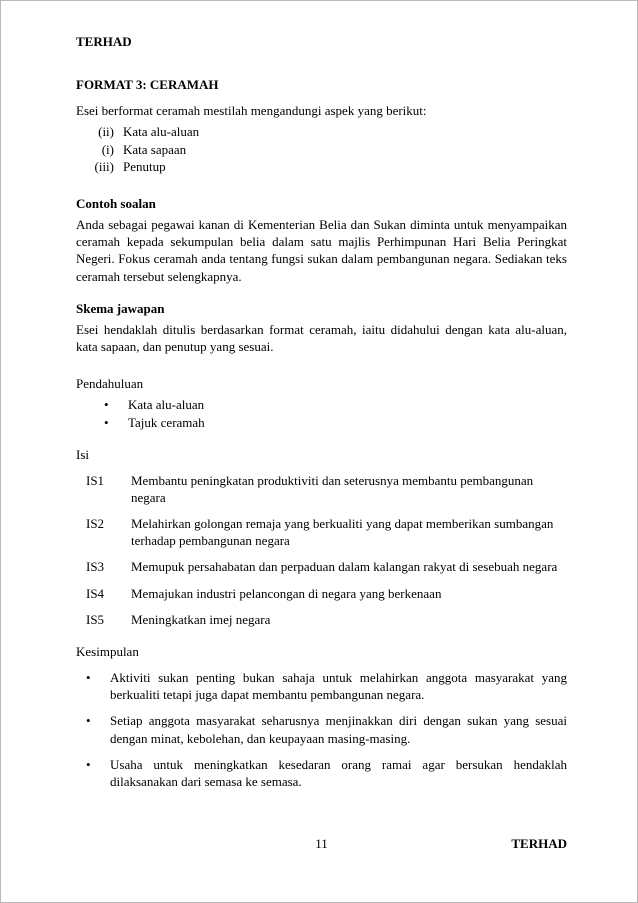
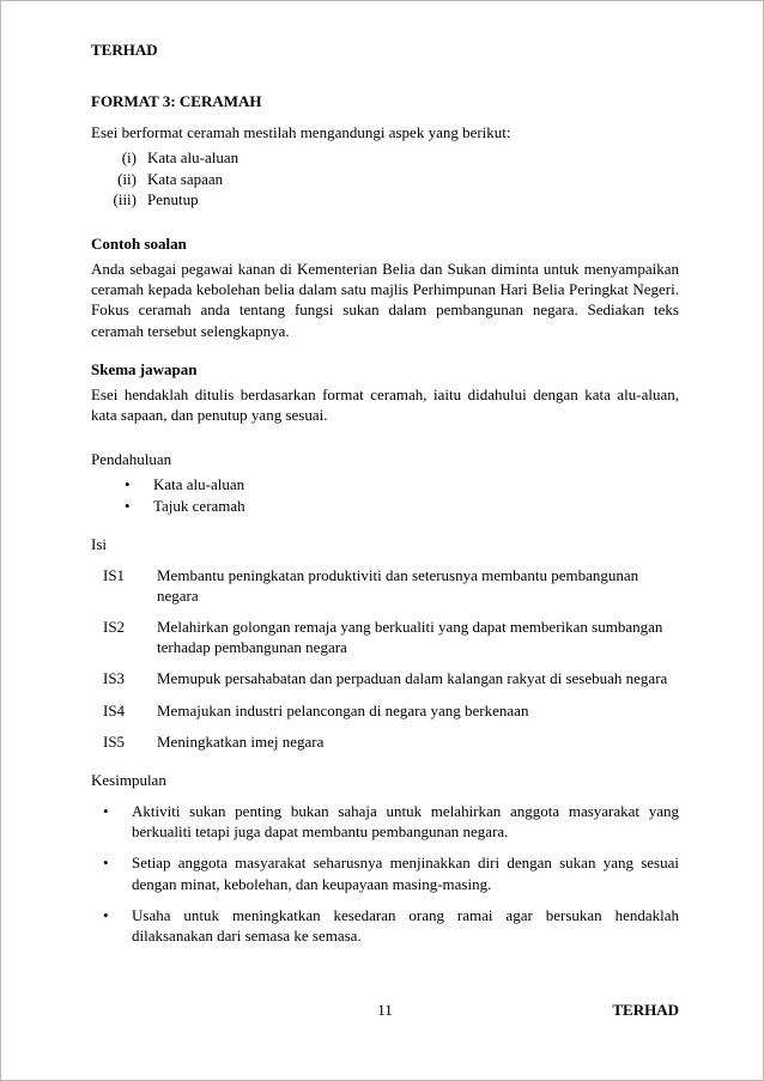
  TERHAD
  FORMAT 3: CERAMAH
  Esei berformat ceramah mestilah mengandungi aspek yang berikut:
- (ii)
+ (i)
  Kata alu-aluan
- (i)
+ (ii)
  Kata sapaan
  (iii)
  Penutup
  Contoh soalan
- Anda sebagai pegawai kanan di Kementerian Belia dan Sukan diminta untuk menyampaikan ceramah kepada sekumpulan belia dalam satu majlis Perhimpunan Hari Belia Peringkat Negeri. Fokus ceramah anda tentang fungsi sukan dalam pembangunan negara. Sediakan teks ceramah tersebut selengkapnya.
+ Anda sebagai pegawai kanan di Kementerian Belia dan Sukan diminta untuk menyampaikan ceramah kepada kebolehan belia dalam satu majlis Perhimpunan Hari Belia Peringkat Negeri. Fokus ceramah anda tentang fungsi sukan dalam pembangunan negara. Sediakan teks ceramah tersebut selengkapnya.
  Skema jawapan
  Esei hendaklah ditulis berdasarkan format ceramah, iaitu didahului dengan kata alu-aluan, kata sapaan, dan penutup yang sesuai.
  Pendahuluan
  •
  Kata alu-aluan
  •
  Tajuk ceramah
  Isi
  IS1
  Membantu peningkatan produktiviti dan seterusnya membantu pembangunan negara
  IS2
  Melahirkan golongan remaja yang berkualiti yang dapat memberikan sumbangan terhadap pembangunan negara
  IS3
  Memupuk persahabatan dan perpaduan dalam kalangan rakyat di sesebuah negara
  IS4
  Memajukan industri pelancongan di negara yang berkenaan
  IS5
  Meningkatkan imej negara
  Kesimpulan
  •
  Aktiviti sukan penting bukan sahaja untuk melahirkan anggota masyarakat yang berkualiti tetapi juga dapat membantu pembangunan negara.
  •
  Setiap anggota masyarakat seharusnya menjinakkan diri dengan sukan yang sesuai dengan minat, kebolehan, dan keupayaan masing-masing.
  •
  Usaha untuk meningkatkan kesedaran orang ramai agar bersukan hendaklah dilaksanakan dari semasa ke semasa.
  11
  TERHAD
